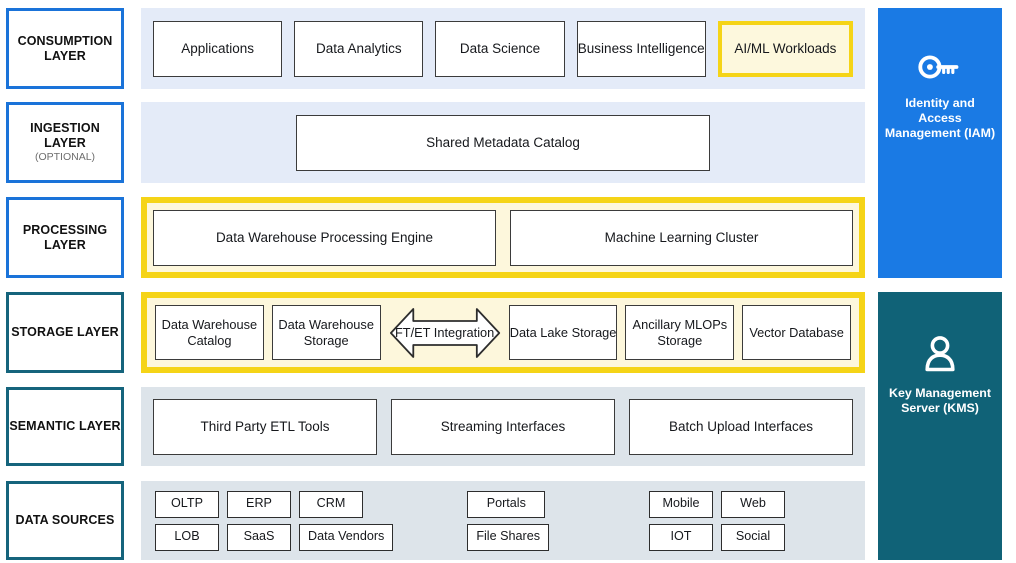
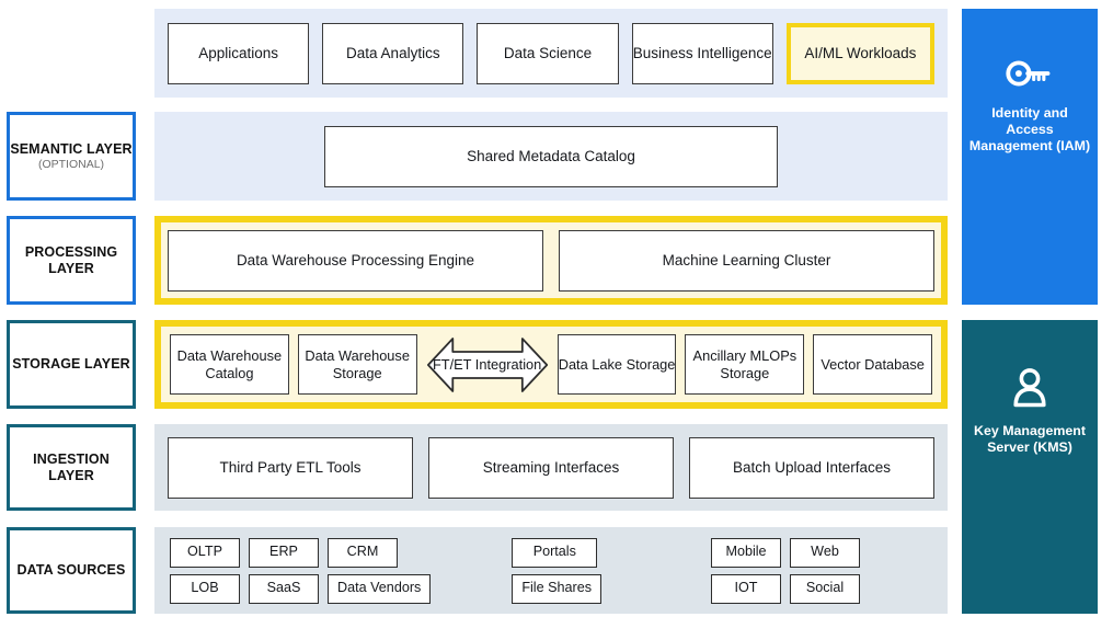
- CONSUMPTION LAYER
- INGESTION LAYER
+ SEMANTIC LAYER
  (OPTIONAL)
  PROCESSING LAYER
  STORAGE LAYER
- SEMANTIC LAYER
+ INGESTION LAYER
  DATA SOURCES
  Applications
  Data Analytics
  Data Science
  Business Intelligence
  AI/ML Workloads
  Shared Metadata Catalog
  Data Warehouse Processing Engine
  Machine Learning Cluster
  Data Warehouse Catalog
  Data Warehouse Storage
  FT/ET Integration
  Data Lake Storage
  Ancillary MLOPs Storage
  Vector Database
  Third Party ETL Tools
  Streaming Interfaces
  Batch Upload Interfaces
  OLTP
  ERP
  CRM
  LOB
  SaaS
  Data Vendors
  Portals
  File Shares
  Mobile
  Web
  IOT
  Social
  Identity and Access Management (IAM)
  Key Management Server (KMS)
